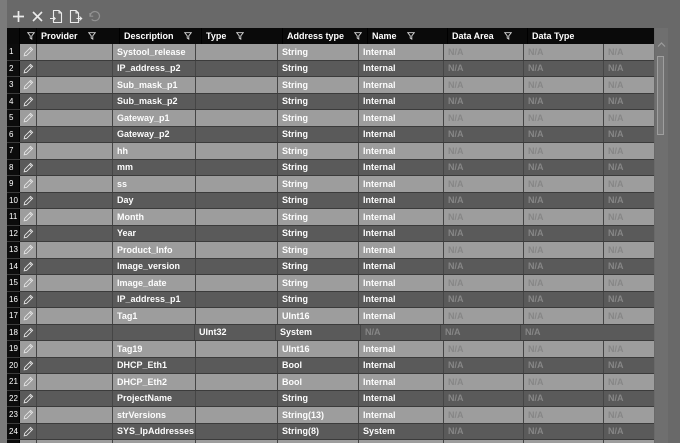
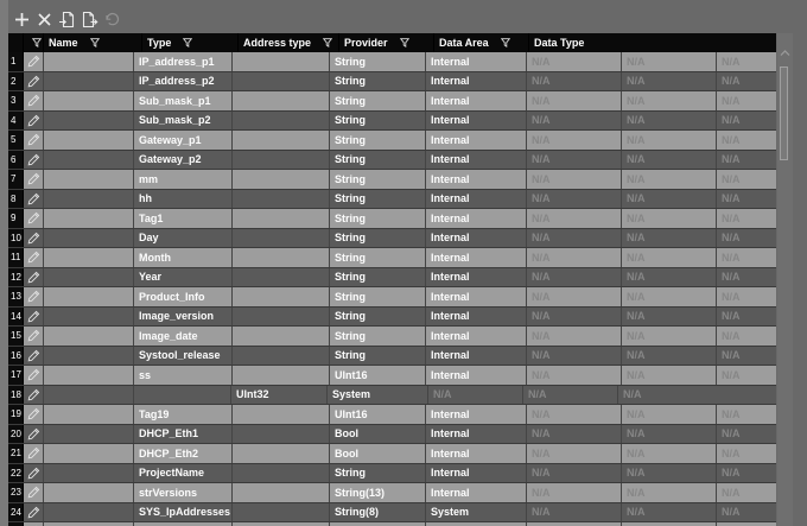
- Provider
+ Name
- Description
  Type
  Address type
- Name
+ Provider
  Data Area
  Data Type
  1
- Systool_release
+ IP_address_p1
  String
  Internal
  2
  IP_address_p2
  String
  Internal
  N/A
  N/A
  N/A
  3
  Sub_mask_p1
  String
  Internal
  4
  Sub_mask_p2
  String
  Internal
  N/A
  N/A
  N/A
  5
  Gateway_p1
  String
  Internal
  6
  Gateway_p2
  String
  Internal
  N/A
  N/A
  N/A
  7
- hh
+ mm
  String
  Internal
  8
- mm
+ hh
  String
  Internal
  N/A
  N/A
  N/A
  9
- ss
+ Tag1
  String
  Internal
  10
  Day
  String
  Internal
  N/A
  N/A
  N/A
  11
  Month
  String
  Internal
  12
  Year
  String
  Internal
  N/A
  N/A
  N/A
  13
  Product_Info
  String
  Internal
  14
  Image_version
  String
  Internal
  N/A
  N/A
  N/A
  15
  Image_date
  String
  Internal
  16
- IP_address_p1
+ Systool_release
  String
  Internal
  N/A
  N/A
  N/A
  17
- Tag1
+ ss
  UInt16
  Internal
  18
  UInt32
  System
  N/A
  N/A
  N/A
  19
  Tag19
  UInt16
  Internal
  20
  DHCP_Eth1
  Bool
  Internal
  N/A
  N/A
  N/A
  21
  DHCP_Eth2
  Bool
  Internal
  22
  ProjectName
  String
  Internal
  N/A
  N/A
  N/A
  23
  strVersions
  String(13)
  Internal
  24
  SYS_IpAddresses
  String(8)
  System
  N/A
  N/A
  N/A
